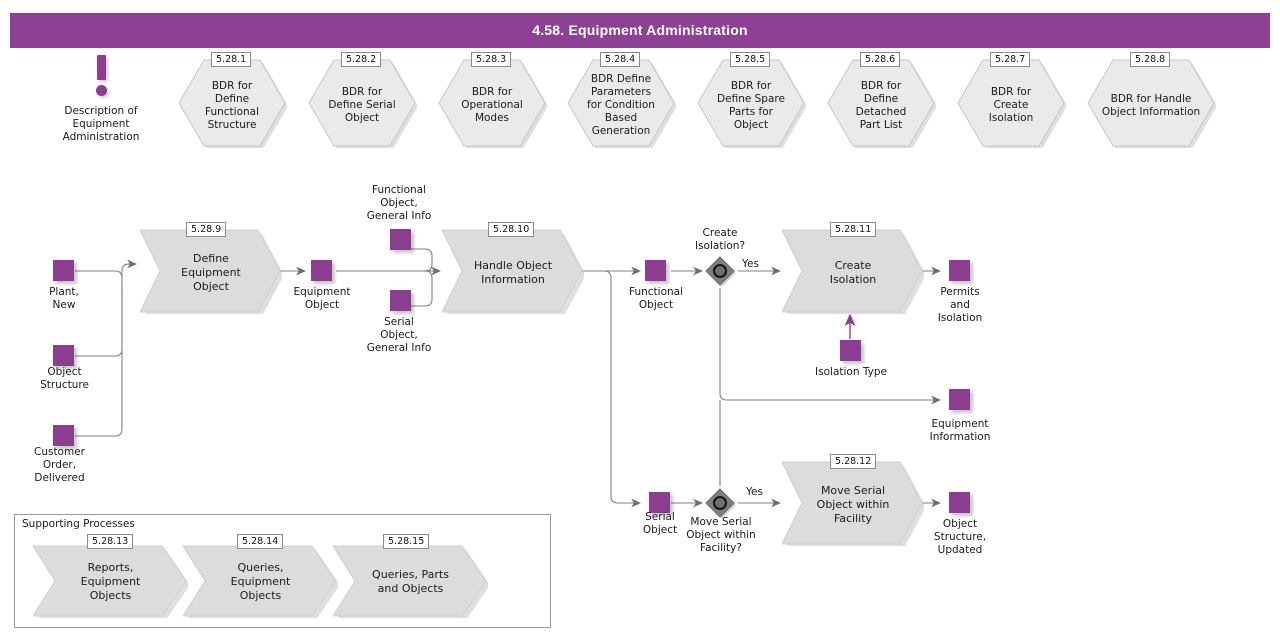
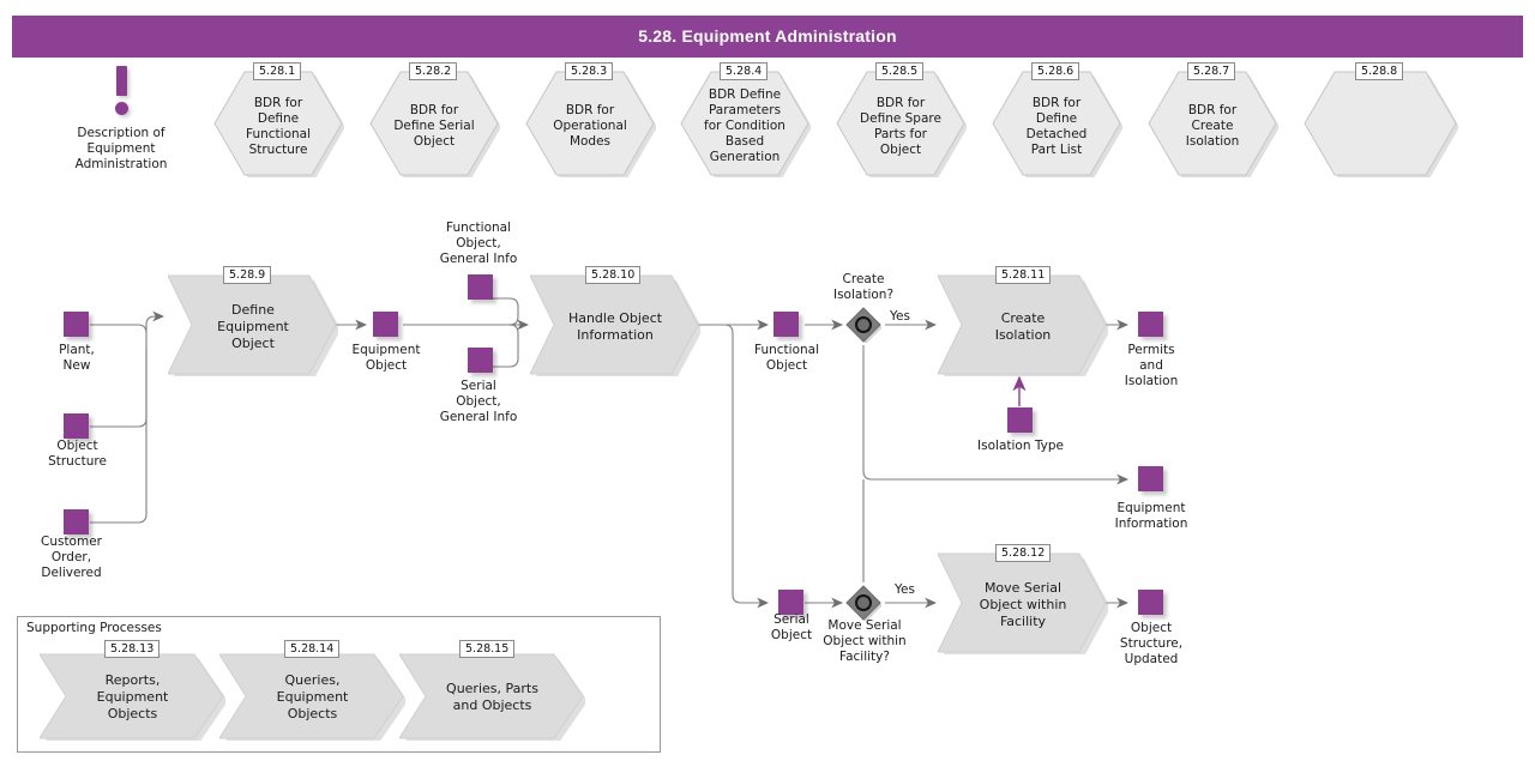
- 4.58. Equipment Administration
+ 5.28. Equipment Administration
  Description of
  Equipment
  Administration
  BDR for
  Define
  Functional
  Structure
  5.28.1
  BDR for
  Define Serial
  Object
  5.28.2
  BDR for
  Operational
  Modes
  5.28.3
  BDR Define
  Parameters
  for Condition
  Based
  Generation
  5.28.4
  BDR for
  Define Spare
  Parts for
  Object
  5.28.5
  BDR for
  Define
  Detached
  Part List
  5.28.6
  BDR for
  Create
  Isolation
  5.28.7
- BDR for Handle
- Object Information
  5.28.8
  Plant,
  New
  Object
  Structure
  Customer
  Order,
  Delivered
  Define
  Equipment
  Object
  5.28.9
  Equipment
  Object
  Functional
  Object,
  General Info
  Serial
  Object,
  General Info
  Handle Object
  Information
  5.28.10
  Functional
  Object
  Create
  Isolation?
  Yes
  Create
  Isolation
  5.28.11
  Isolation Type
  Permits
  and
  Isolation
  Equipment
  Information
  Serial
  Object
  Move Serial
  Object within
  Facility?
  Yes
  Move Serial
  Object within
  Facility
  5.28.12
  Object
  Structure,
  Updated
  Supporting Processes
  Reports,
  Equipment
  Objects
  5.28.13
  Queries,
  Equipment
  Objects
  5.28.14
  Queries, Parts
  and Objects
  5.28.15
